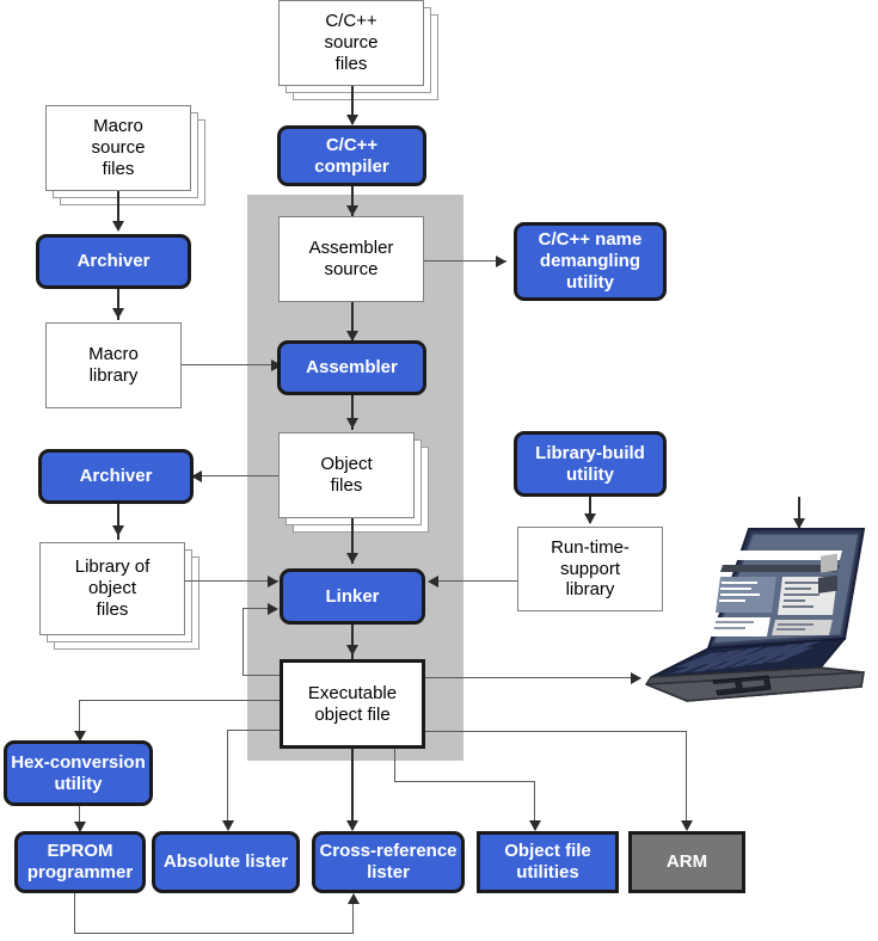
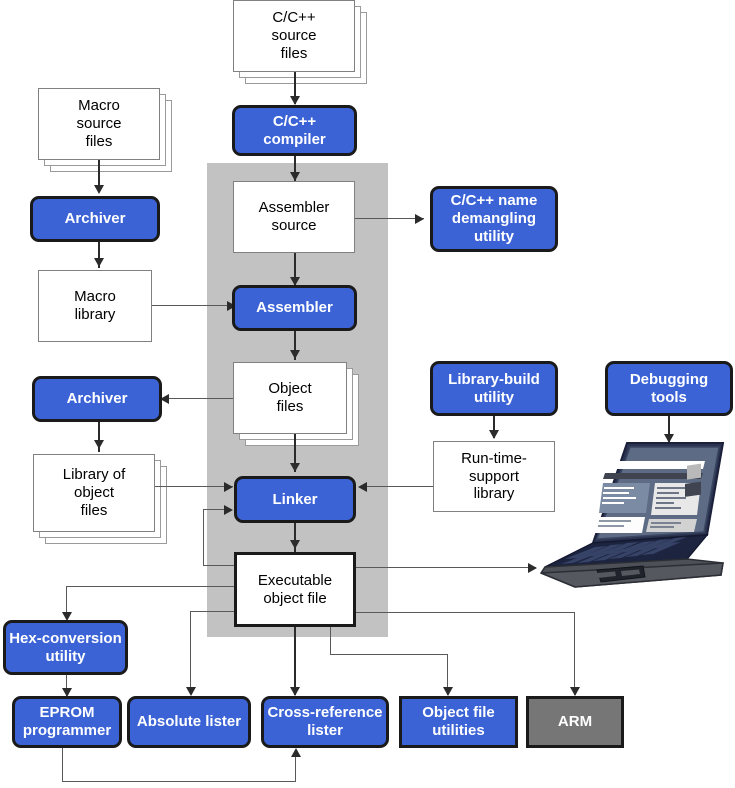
  C/C++
  source
  files
  C/C++
  compiler
  Macro
  source
  files
  Archiver
  Macro
  library
  Assembler
  source
  C/C++ name
  demangling
  utility
  Assembler
  Object
  files
  Archiver
  Library of
  object
  files
  Library-build
  utility
  Run-time-
  support
  library
+ Debugging
+ tools
  Linker
  Executable
  object file
  Hex-conversion
  utility
  EPROM
  programmer
  Absolute lister
  Cross-reference
  lister
  Object file
  utilities
  ARM
